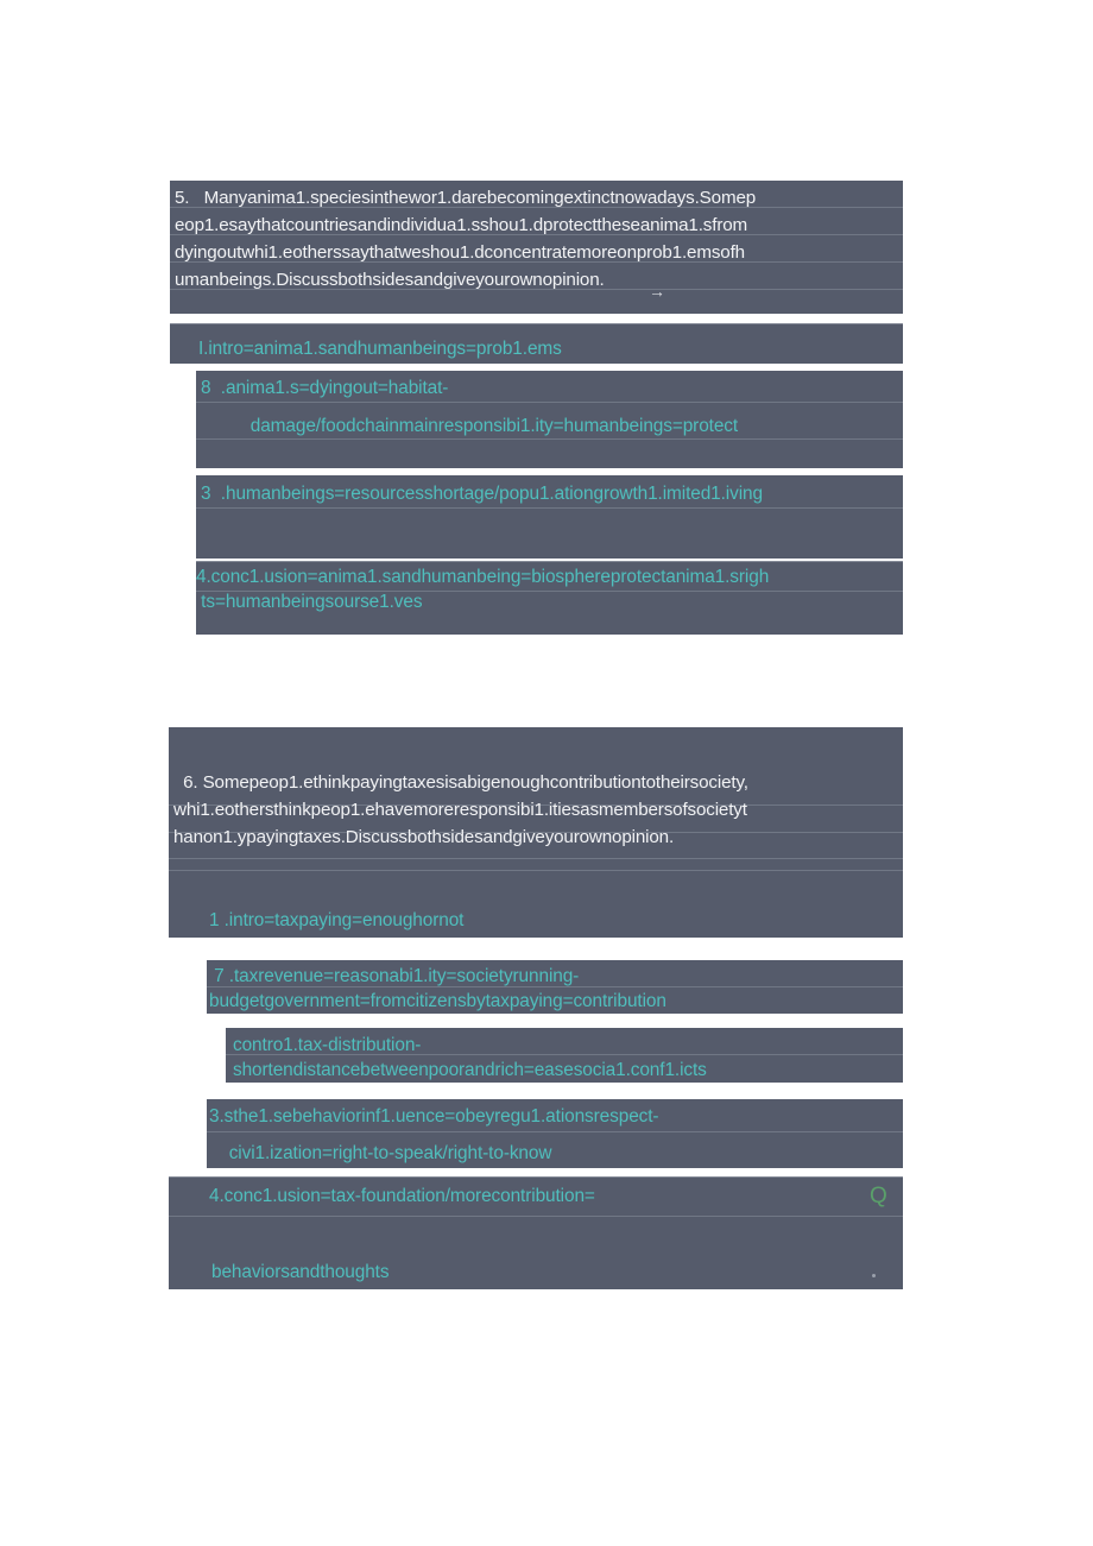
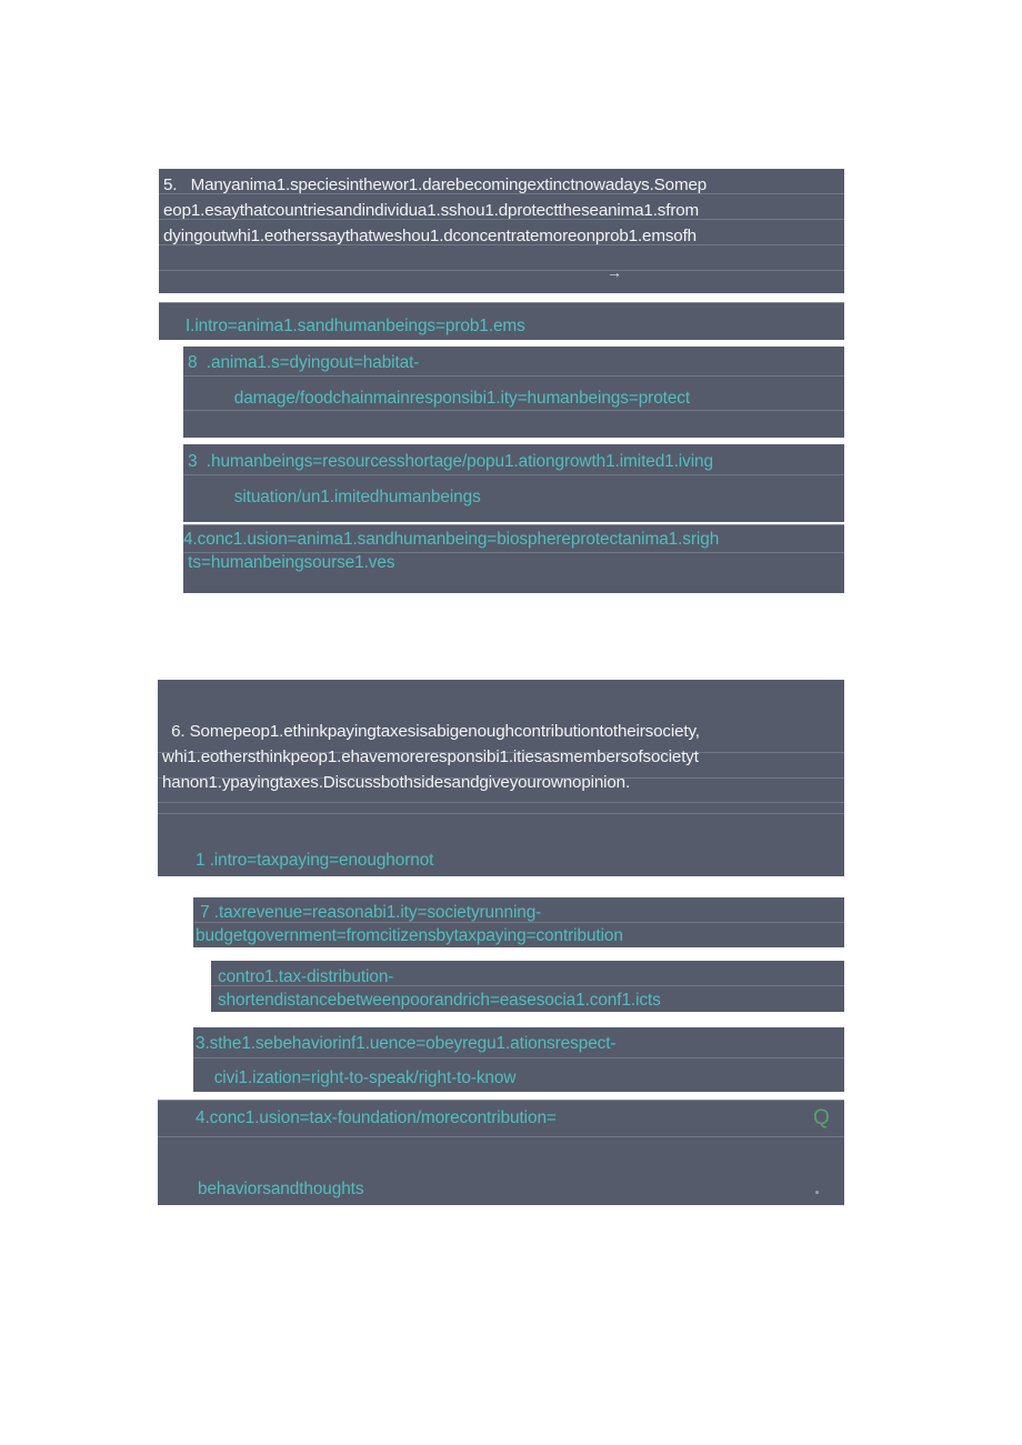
  5. Manyanima1.speciesinthewor1.darebecomingextinctnowadays.Somep
  eop1.esaythatcountriesandindividua1.sshou1.dprotecttheseanima1.sfrom
  dyingoutwhi1.eotherssaythatweshou1.dconcentratemoreonprob1.emsofh
- umanbeings.Discussbothsidesandgiveyourownopinion.
  →
  I.intro=anima1.sandhumanbeings=prob1.ems
  8 .anima1.s=dyingout=habitat-
  damage/foodchainmainresponsibi1.ity=humanbeings=protect
  3 .humanbeings=resourcesshortage/popu1.ationgrowth1.imited1.iving
+ situation/un1.imitedhumanbeings
  4.conc1.usion=anima1.sandhumanbeing=biosphereprotectanima1.srigh
  ts=humanbeingsourse1.ves
  6. Somepeop1.ethinkpayingtaxesisabigenoughcontributiontotheirsociety,
  whi1.eothersthinkpeop1.ehavemoreresponsibi1.itiesasmembersofsocietyt
  hanon1.ypayingtaxes.Discussbothsidesandgiveyourownopinion.
  1 .intro=taxpaying=enoughornot
  7 .taxrevenue=reasonabi1.ity=societyrunning-
  budgetgovernment=fromcitizensbytaxpaying=contribution
  contro1.tax-distribution-
  shortendistancebetweenpoorandrich=easesocia1.conf1.icts
  3.sthe1.sebehaviorinf1.uence=obeyregu1.ationsrespect-
  civi1.ization=right-to-speak/right-to-know
  4.conc1.usion=tax-foundation/morecontribution=
  Q
  behaviorsandthoughts
